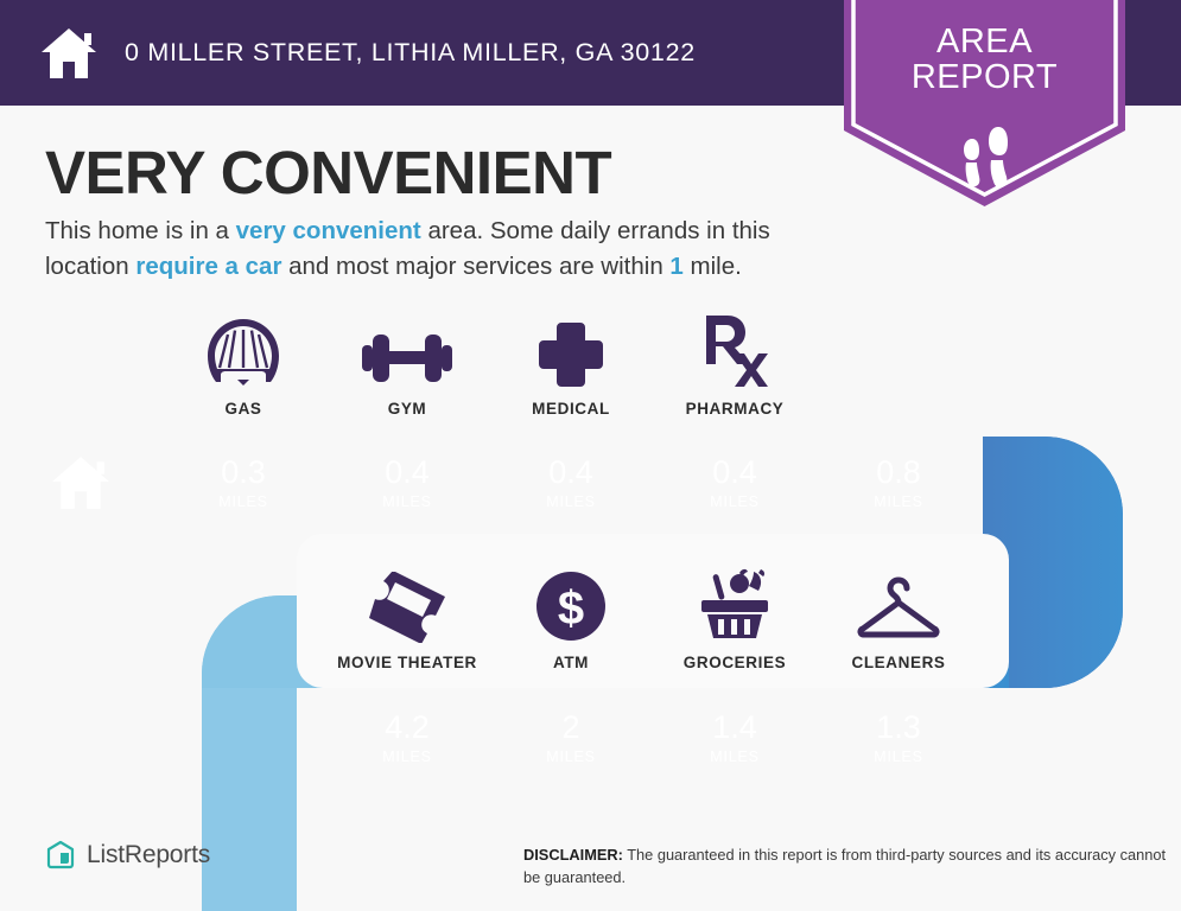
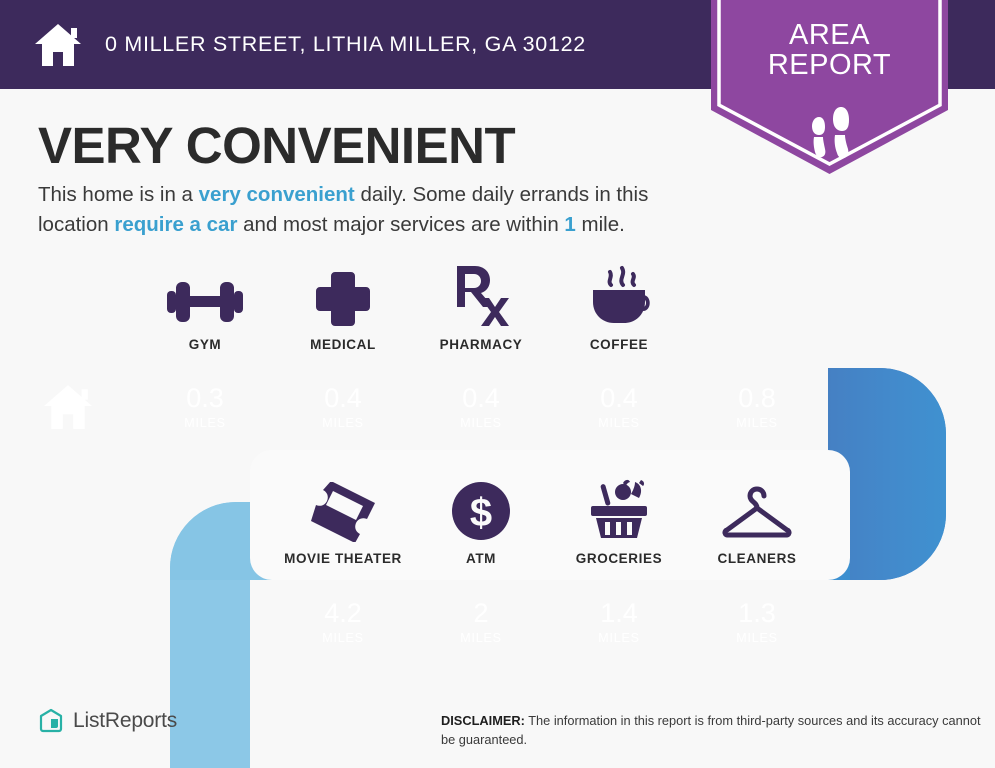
  0 MILLER STREET, LITHIA MILLER, GA 30122
  AREA
  REPORT
  VERY CONVENIENT
- This home is in a very convenient area. Some daily errands in this location require a car and most major services are within 1 mile.
+ This home is in a very convenient daily. Some daily errands in this location require a car and most major services are within 1 mile.
- GAS
  GYM
  MEDICAL
  PHARMACY
+ COFFEE
  MOVIE THEATER
  $
  ATM
  GROCERIES
  CLEANERS
  ListReports
- DISCLAIMER: The guaranteed in this report is from third-party sources and its accuracy cannot be guaranteed.
+ DISCLAIMER: The information in this report is from third-party sources and its accuracy cannot be guaranteed.
